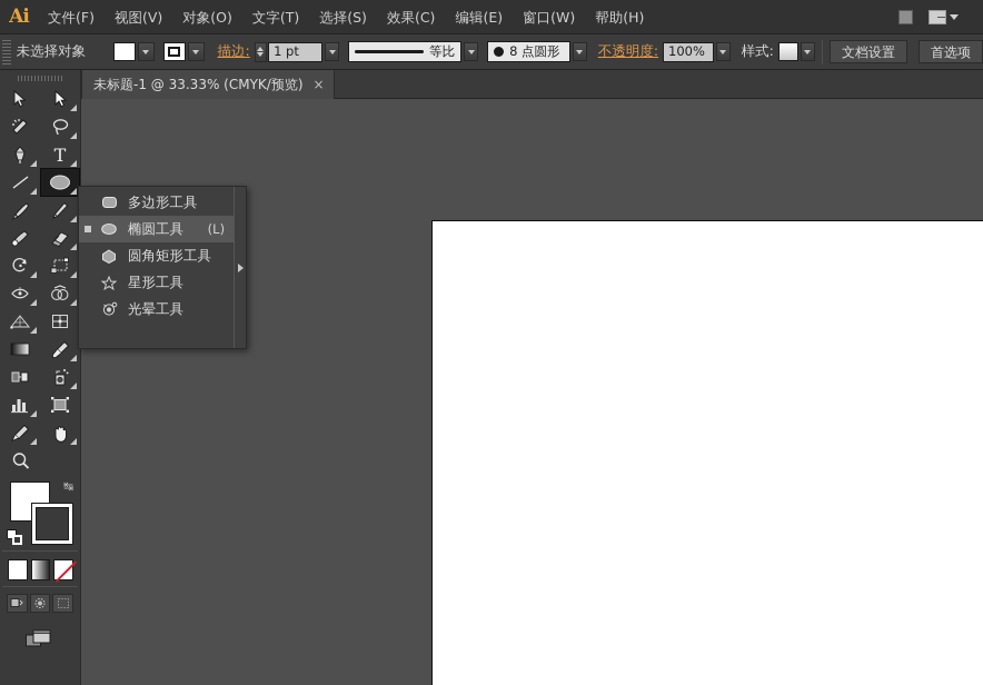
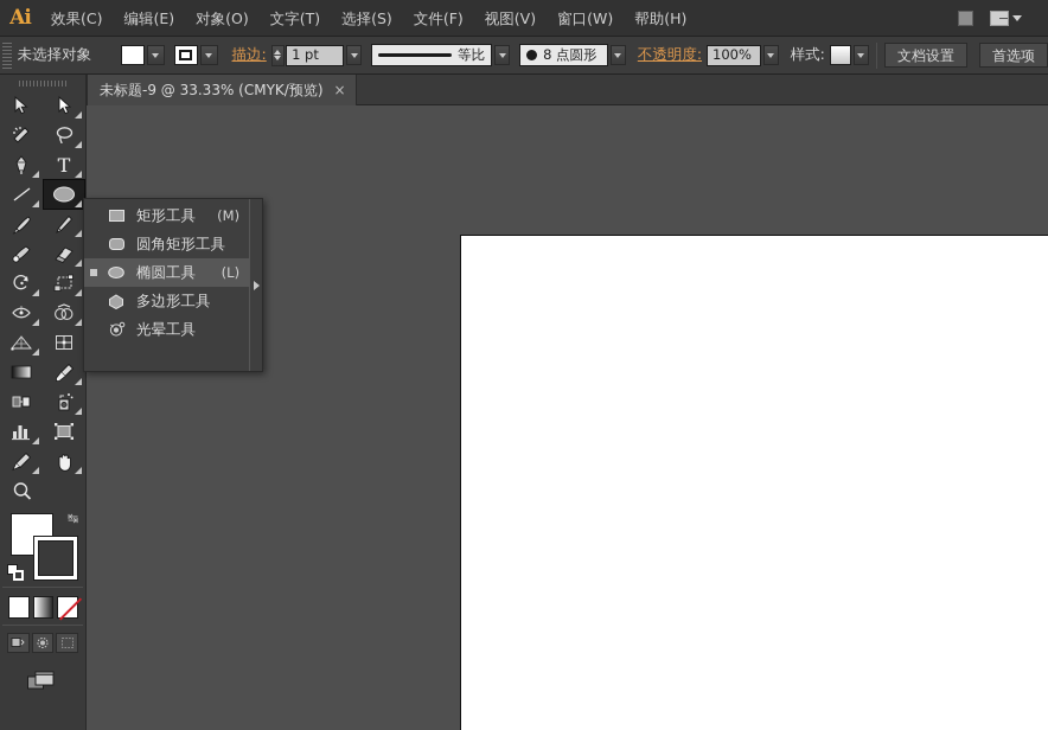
  Ai
- 文件(F)
+ 效果(C)
- 视图(V)
+ 编辑(E)
  对象(O)
  文字(T)
  选择(S)
- 效果(C)
+ 文件(F)
- 编辑(E)
+ 视图(V)
  窗口(W)
  帮助(H)
  未选择对象
  描边:
  1 pt
  等比
  8 点圆形
  不透明度:
  100%
  样式:
  文档设置
  首选项
- 未标题-1 @ 33.33% (CMYK/预览)
+ 未标题-9 @ 33.33% (CMYK/预览)
  ×
  T
  ↹
+ 矩形工具
+ (M)
- 多边形工具
+ 圆角矩形工具
  椭圆工具
  (L)
- 圆角矩形工具
+ 多边形工具
- 星形工具
  光晕工具
